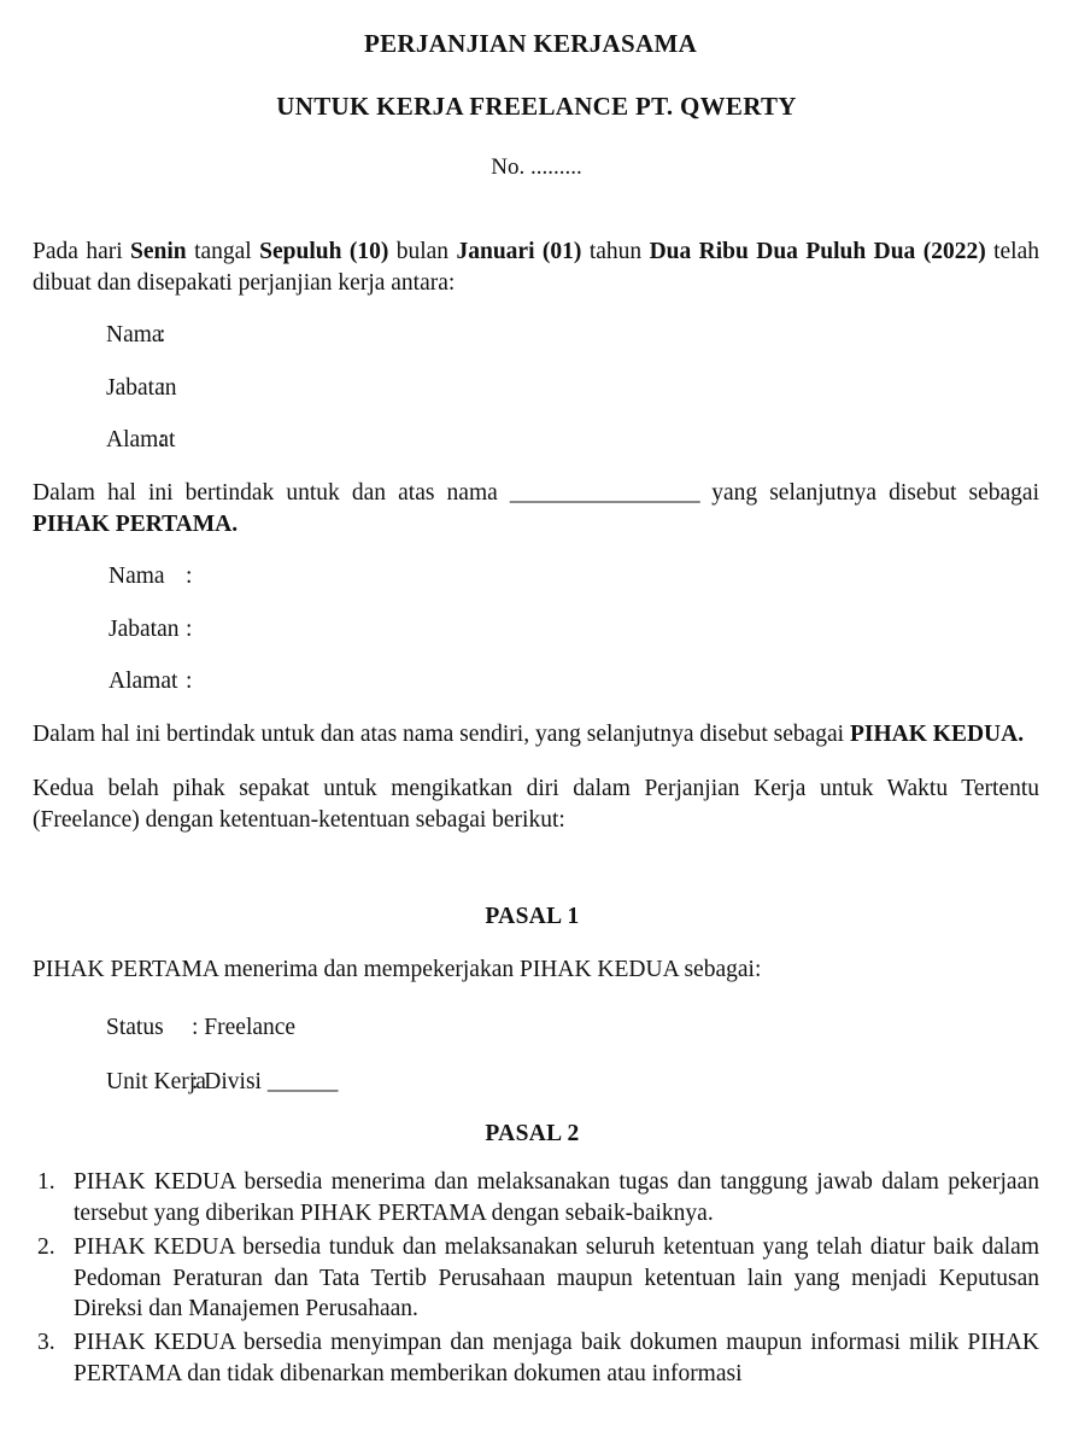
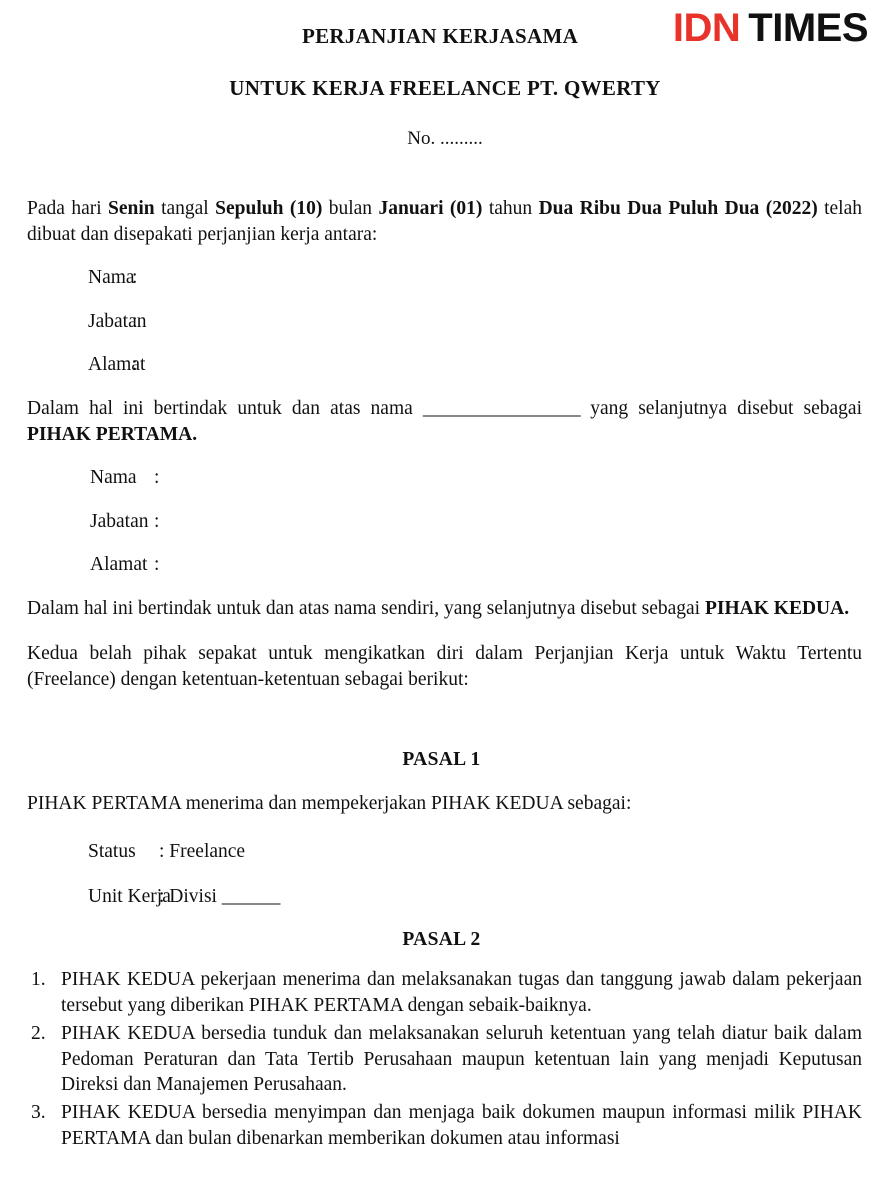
+ IDN TIMES
  PERJANJIAN KERJASAMA
  UNTUK KERJA FREELANCE PT. QWERTY
  No. .........
  Pada hari Senin tangal Sepuluh (10) bulan Januari (01) tahun Dua Ribu Dua Puluh Dua (2022) telah dibuat dan disepakati perjanjian kerja antara:
  Nama
  :
  Jabatan
  :
  Alamat
  :
  Dalam hal ini bertindak untuk dan atas nama _________________ yang selanjutnya disebut sebagai PIHAK PERTAMA.
  Nama
  :
  Jabatan
  :
  Alamat
  :
  Dalam hal ini bertindak untuk dan atas nama sendiri, yang selanjutnya disebut sebagai PIHAK KEDUA.
  Kedua belah pihak sepakat untuk mengikatkan diri dalam Perjanjian Kerja untuk Waktu Tertentu (Freelance) dengan ketentuan-ketentuan sebagai berikut:
  PASAL 1
  PIHAK PERTAMA menerima dan mempekerjakan PIHAK KEDUA sebagai:
  Status
  : Freelance
  Unit Kerja
  : Divisi ______
  PASAL 2
- PIHAK KEDUA bersedia menerima dan melaksanakan tugas dan tanggung jawab dalam pekerjaan tersebut yang diberikan PIHAK PERTAMA dengan sebaik-baiknya.
+ PIHAK KEDUA pekerjaan menerima dan melaksanakan tugas dan tanggung jawab dalam pekerjaan tersebut yang diberikan PIHAK PERTAMA dengan sebaik-baiknya.
  PIHAK KEDUA bersedia tunduk dan melaksanakan seluruh ketentuan yang telah diatur baik dalam Pedoman Peraturan dan Tata Tertib Perusahaan maupun ketentuan lain yang menjadi Keputusan Direksi dan Manajemen Perusahaan.
- PIHAK KEDUA bersedia menyimpan dan menjaga baik dokumen maupun informasi milik PIHAK PERTAMA dan tidak dibenarkan memberikan dokumen atau informasi
+ PIHAK KEDUA bersedia menyimpan dan menjaga baik dokumen maupun informasi milik PIHAK PERTAMA dan bulan dibenarkan memberikan dokumen atau informasi
